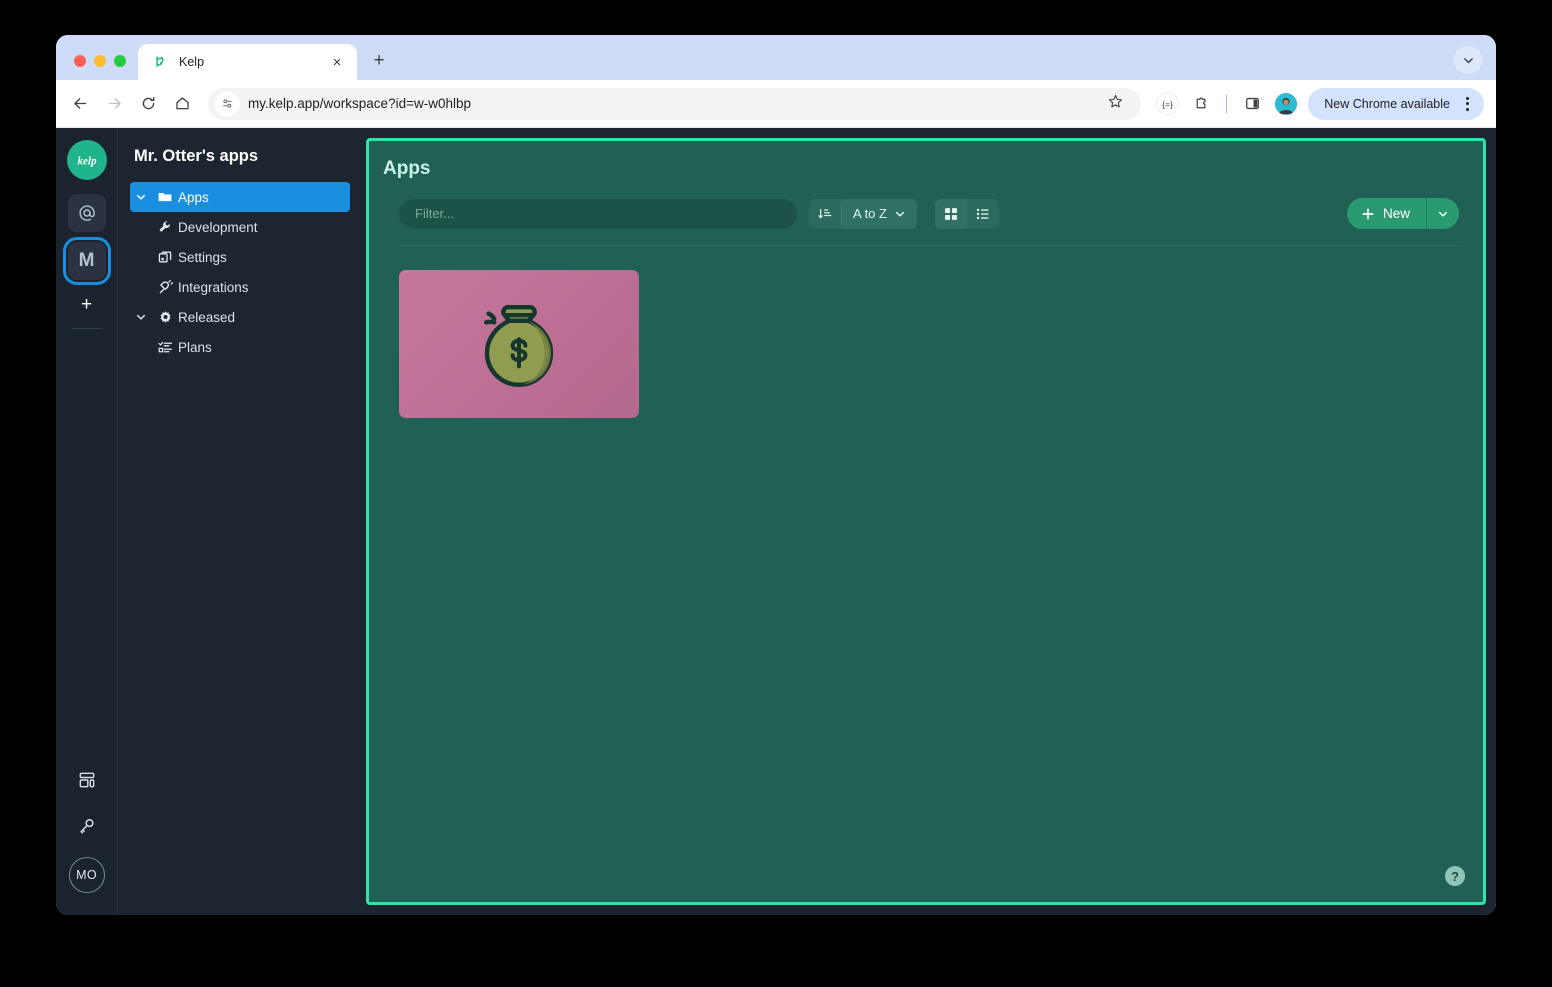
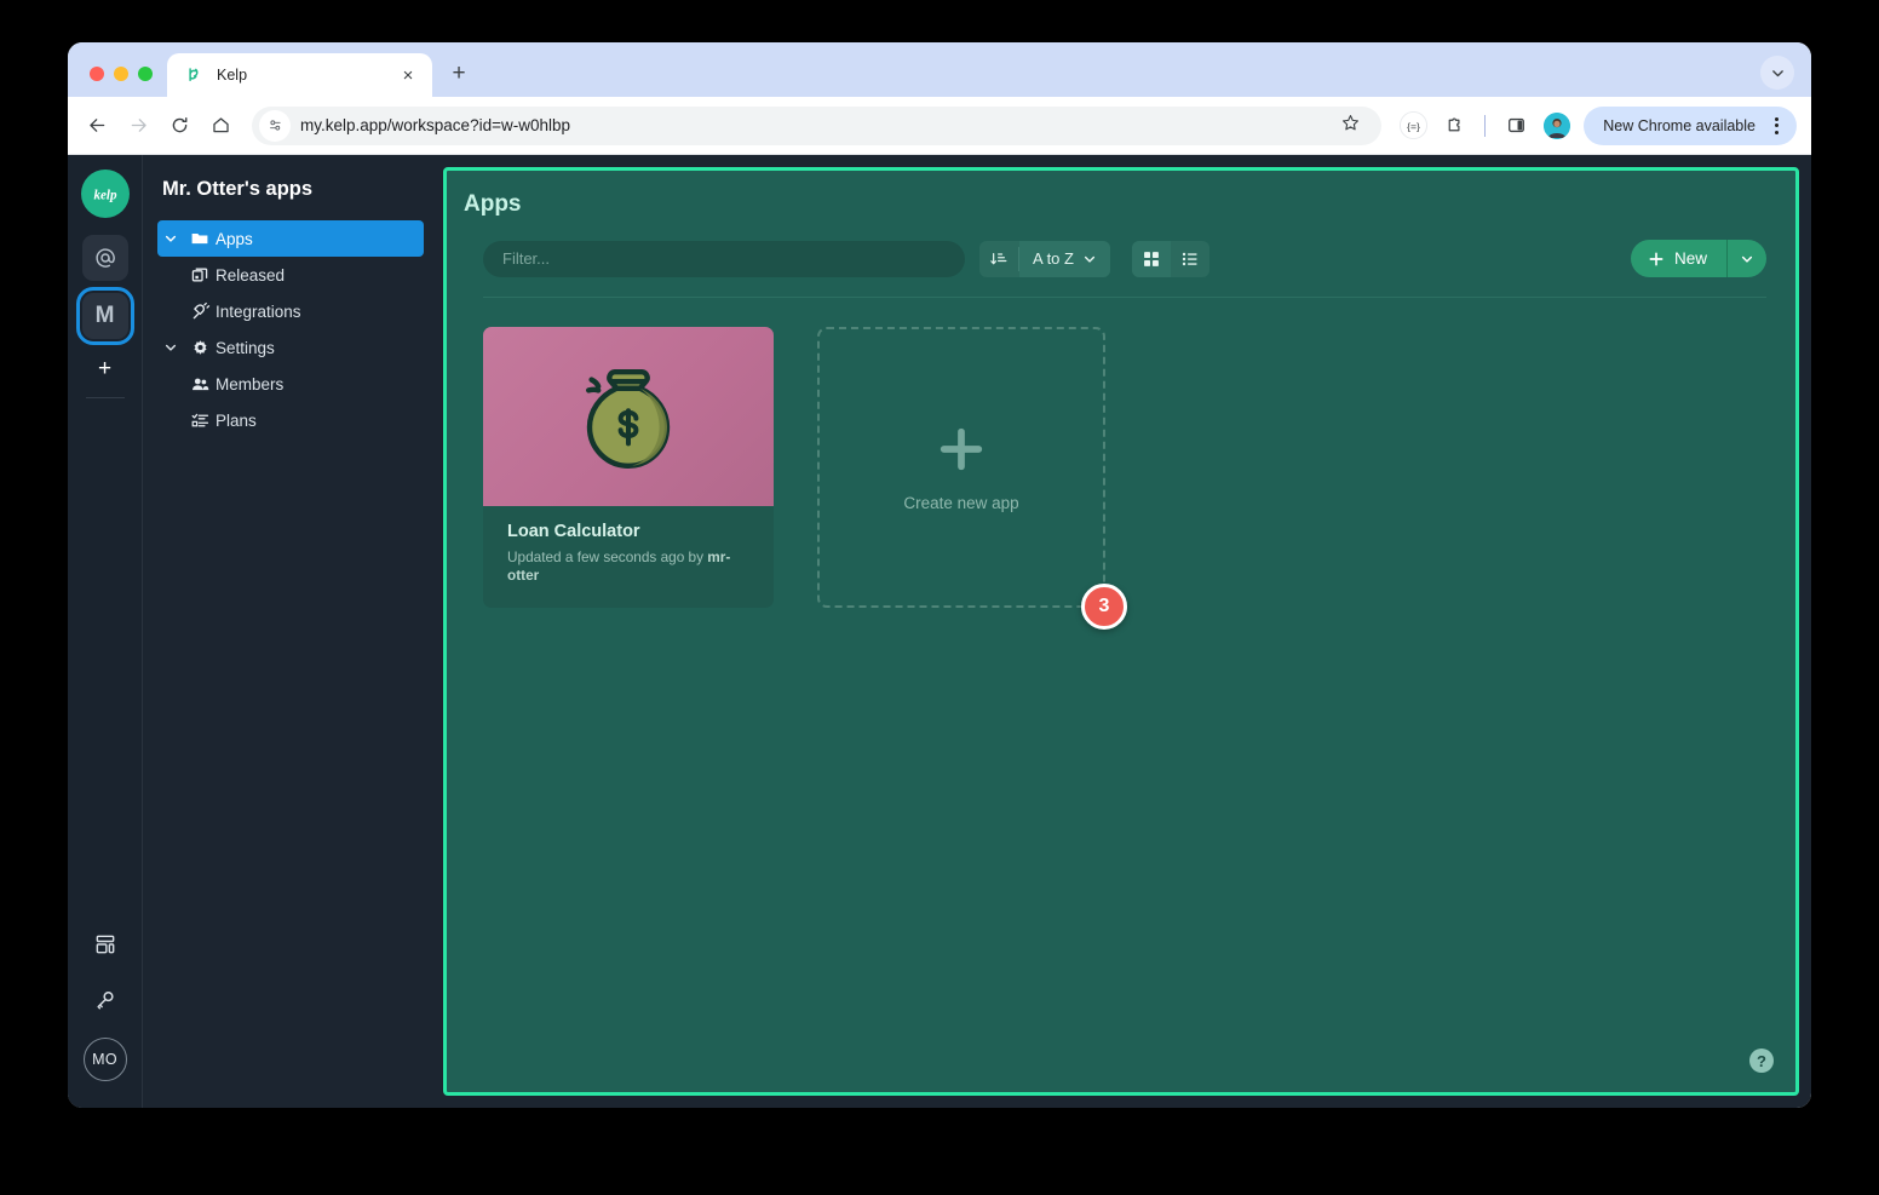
  Kelp
  ×
  +
  my.kelp.app/workspace?id=w-w0hlbp
  {=}
  New Chrome available
  kelp
  M
  +
  MO
  Mr. Otter's apps
  Apps
- Development
- Settings
+ Released
  Integrations
- Released
+ Settings
+ Members
  Plans
  Apps
  Filter...
  A to Z
  New
+ Loan Calculator
+ Updated a few seconds ago by mr-otter
+ Create new app
+ 3
  ?
